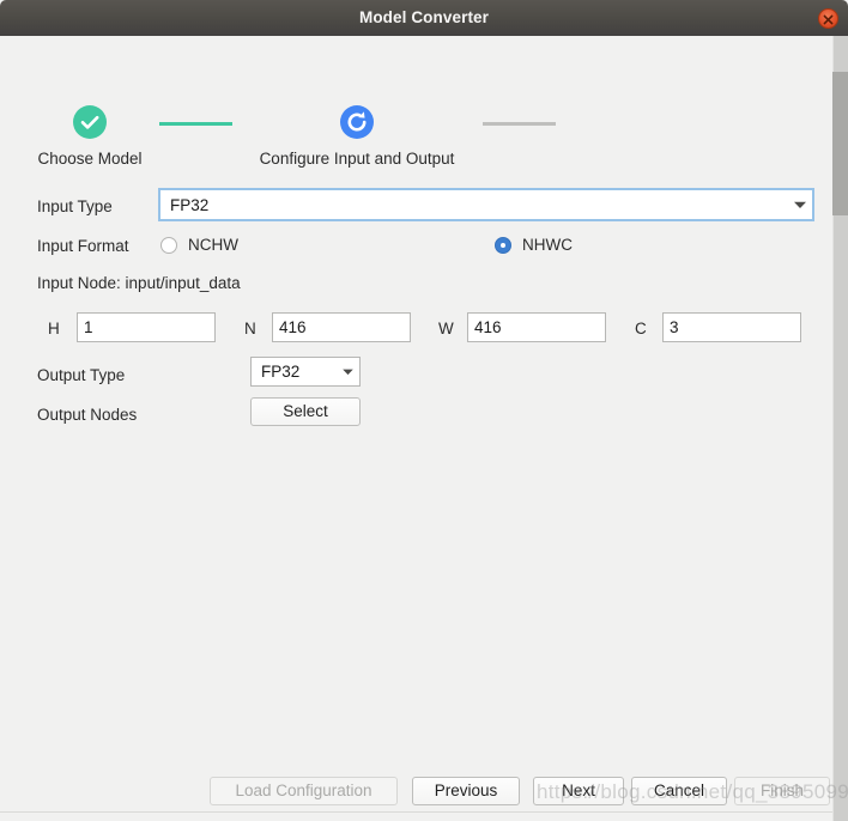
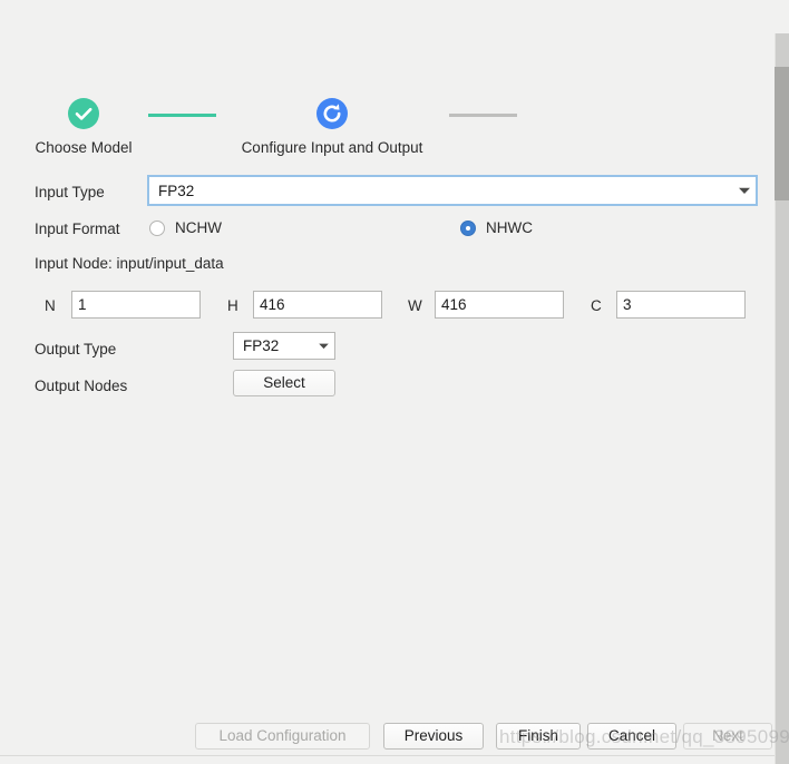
- Model Converter
  Choose Model
  Configure Input and Output
  Input Type
  FP32
  Input Format
  NCHW
  NHWC
  Input Node: input/input_data
- H
+ N
  1
- N
+ H
  416
  W
  416
  C
  3
  Output Type
  FP32
  Output Nodes
  Select
  Load Configuration
  Previous
- Next
+ Finish
  Cancel
- Finish
+ Next
  https://blog.csdn.net/qq_3895099
